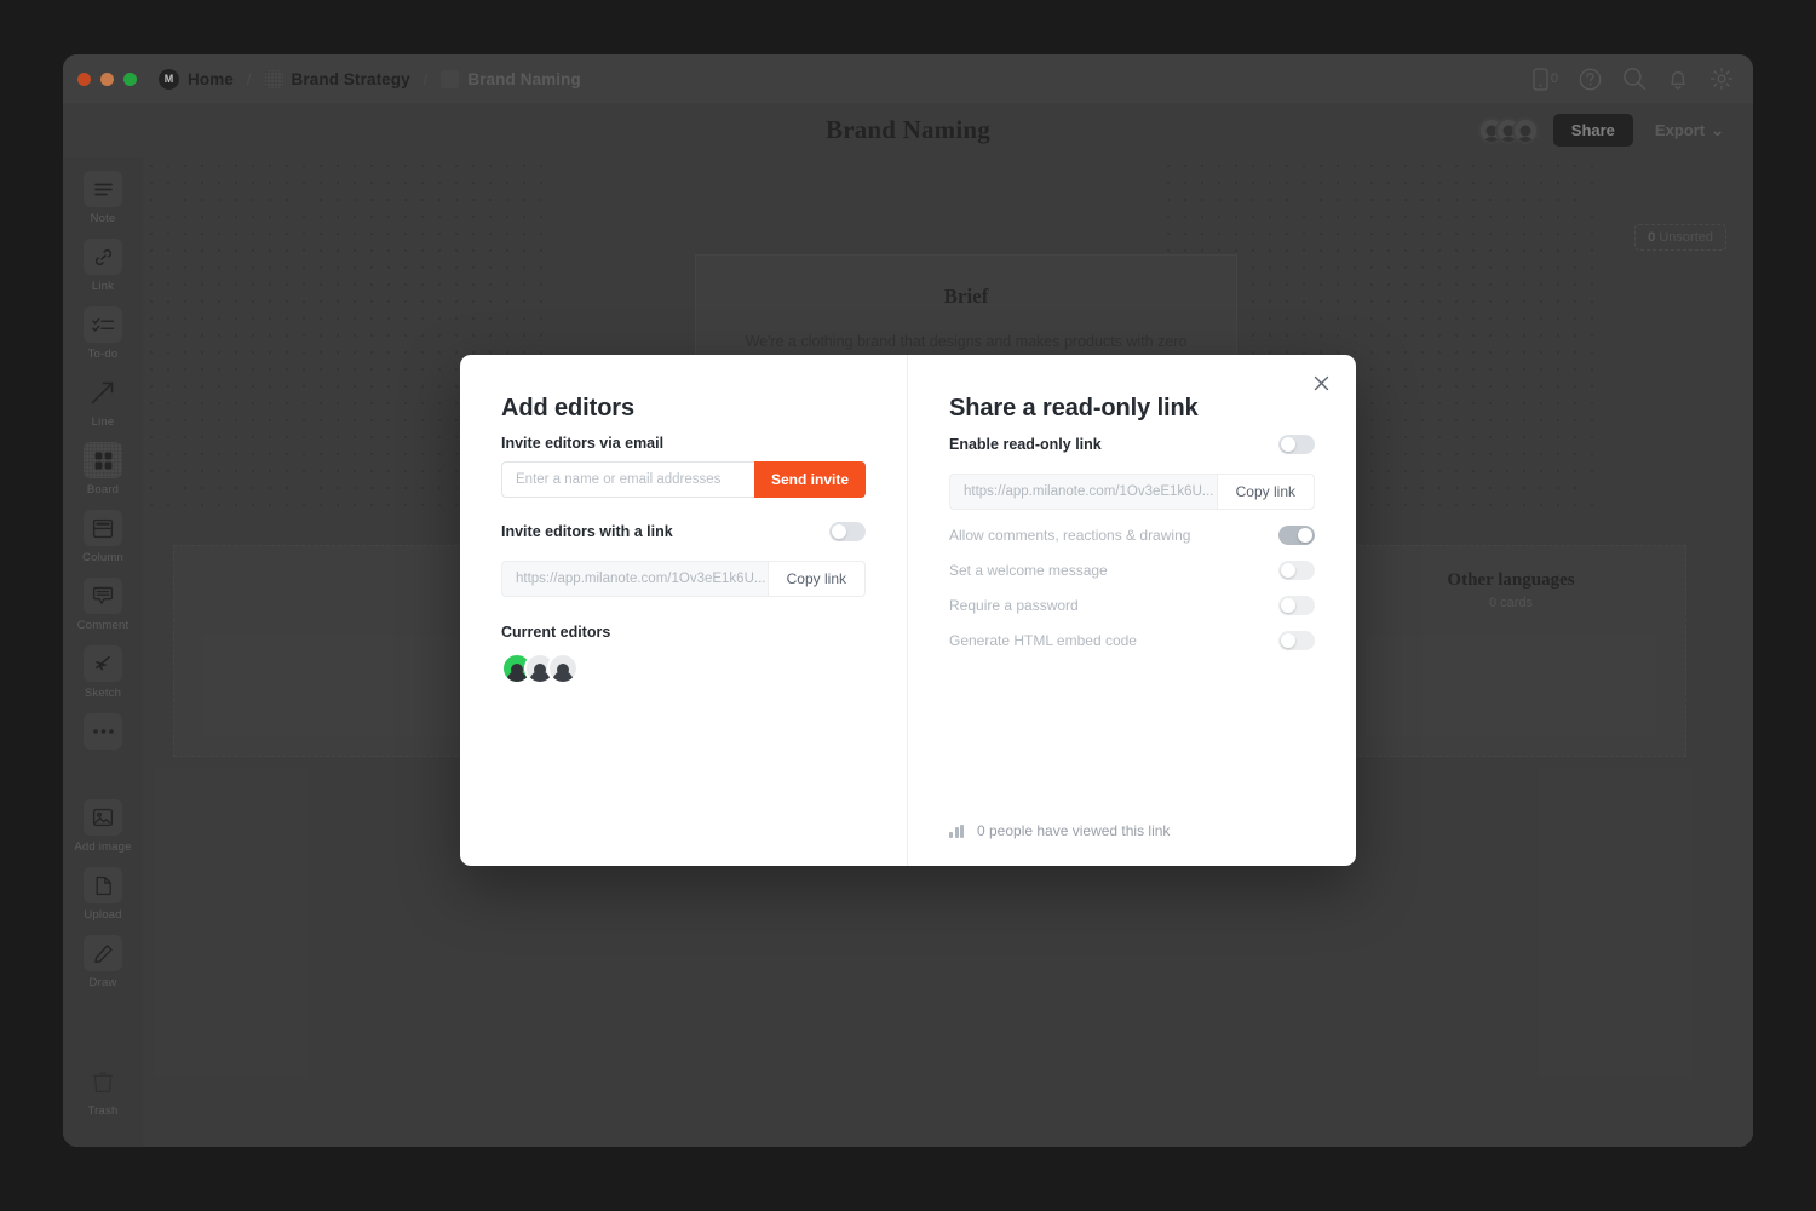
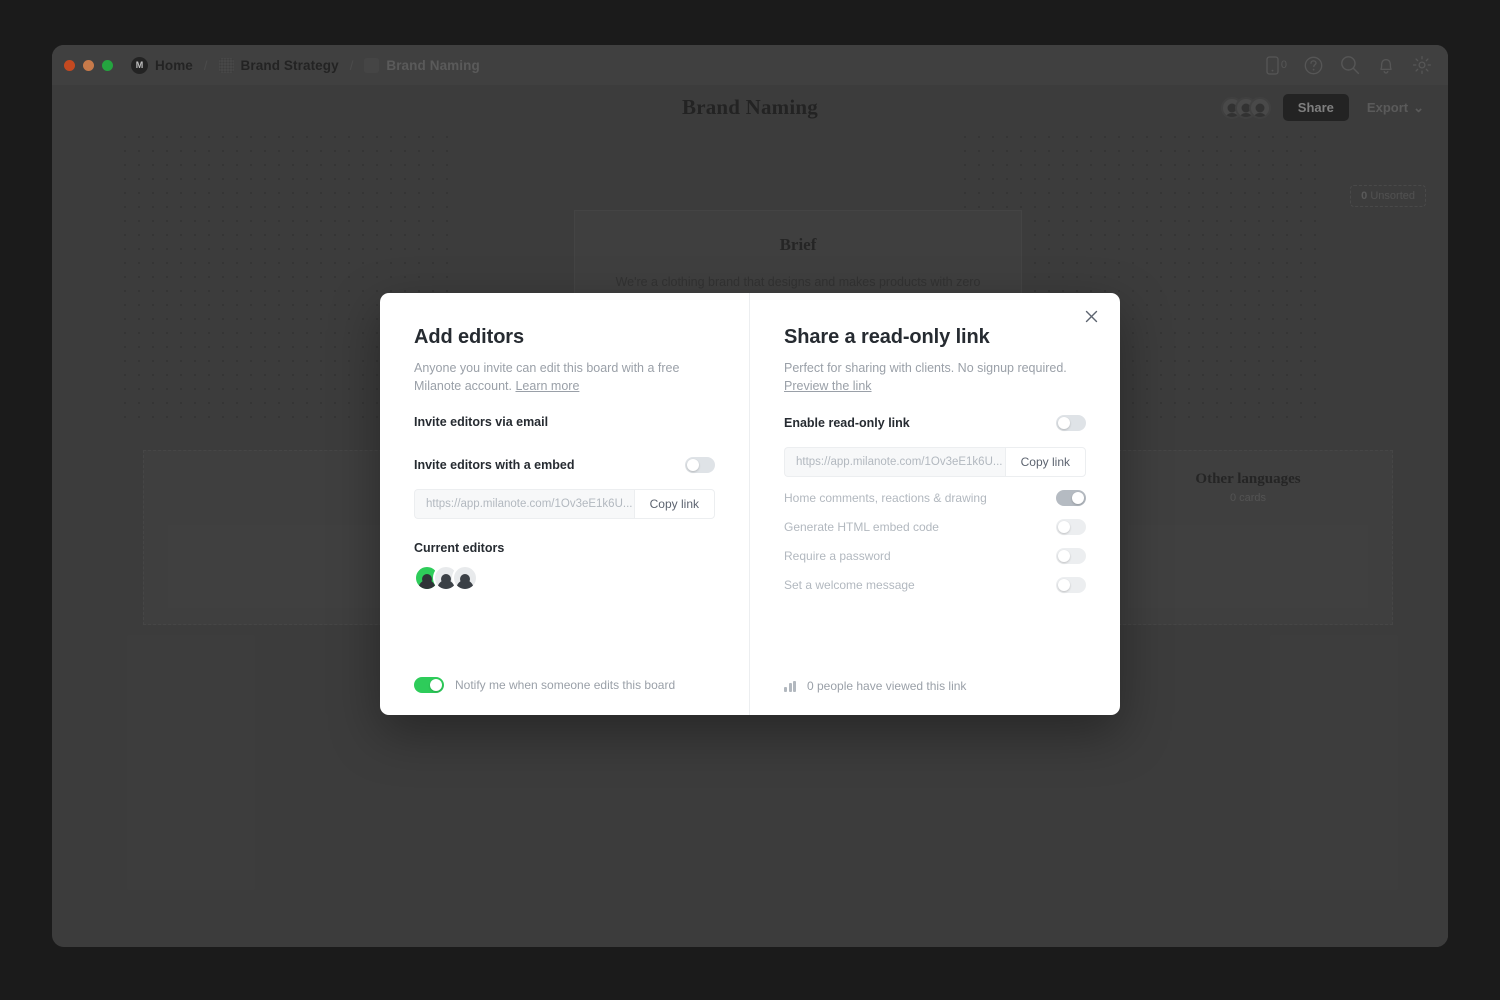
  M
  Home
  Brand Strategy
  Brand Naming
  Brand Naming
  Share
  Export
  ⌄
- Note
- Link
- To-do
- Line
- Board
- Column
- Comment
- Sketch
- Add image
- Upload
- Draw
- Trash
  Brief
  Other languages
  Add editors
+ Anyone you invite can edit this board with a free Milanote account. Learn more
  Invite editors via email
- Enter a name or email addresses
- Send invite
- Invite editors with a link
+ Invite editors with a embed
  https://app.milanote.com/1Ov3eE1k6U...
  Copy link
  Current editors
+ Notify me when someone edits this board
  Share a read-only link
+ Perfect for sharing with clients. No signup required.
+ Preview the link
  Enable read-only link
  https://app.milanote.com/1Ov3eE1k6U...
  Copy link
- Allow comments, reactions & drawing
+ Home comments, reactions & drawing
- Set a welcome message
+ Generate HTML embed code
  Require a password
- Generate HTML embed code
+ Set a welcome message
  0 people have viewed this link
